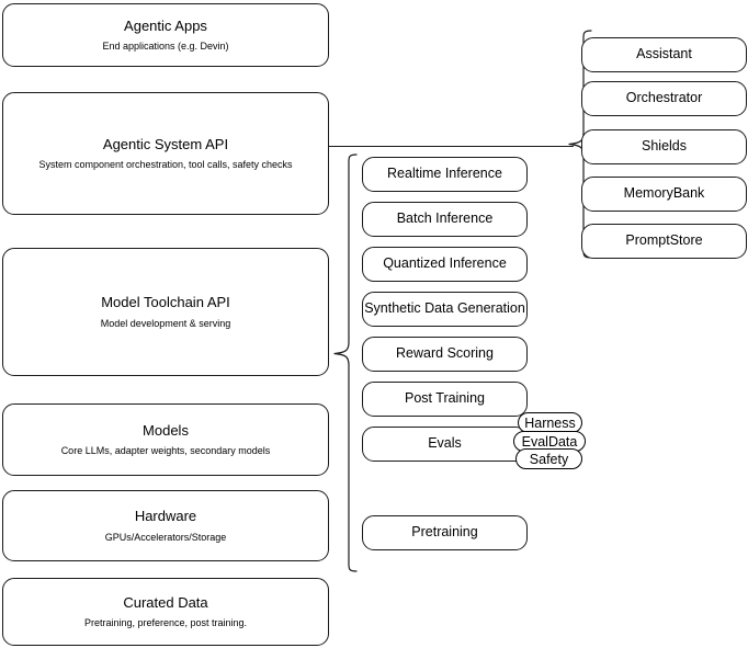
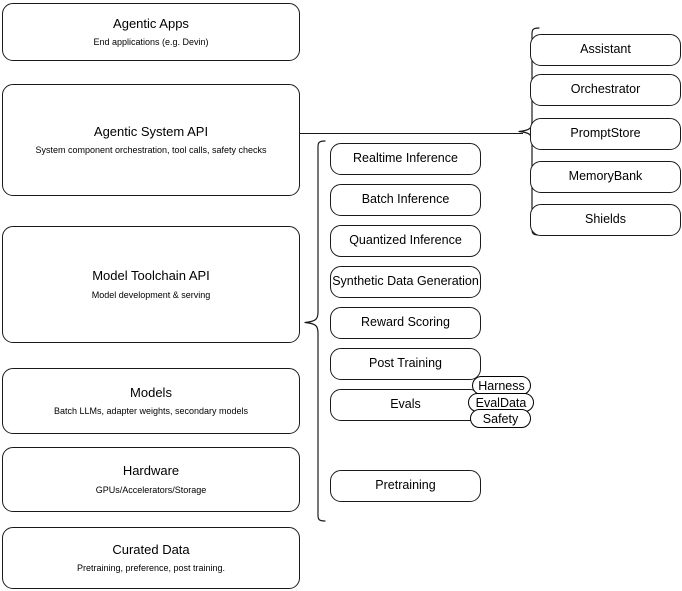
  Agentic Apps
  End applications (e.g. Devin)
  Agentic System API
  System component orchestration, tool calls, safety checks
  Model Toolchain API
  Model development & serving
  Models
- Core LLMs, adapter weights, secondary models
+ Batch LLMs, adapter weights, secondary models
  Hardware
  GPUs/Accelerators/Storage
  Curated Data
  Pretraining, preference, post training.
  Realtime Inference
  Batch Inference
  Quantized Inference
  Synthetic Data Generation
  Reward Scoring
  Post Training
  Evals
  Pretraining
  Harness
  EvalData
  Safety
  Assistant
  Orchestrator
- Shields
+ PromptStore
  MemoryBank
- PromptStore
+ Shields
